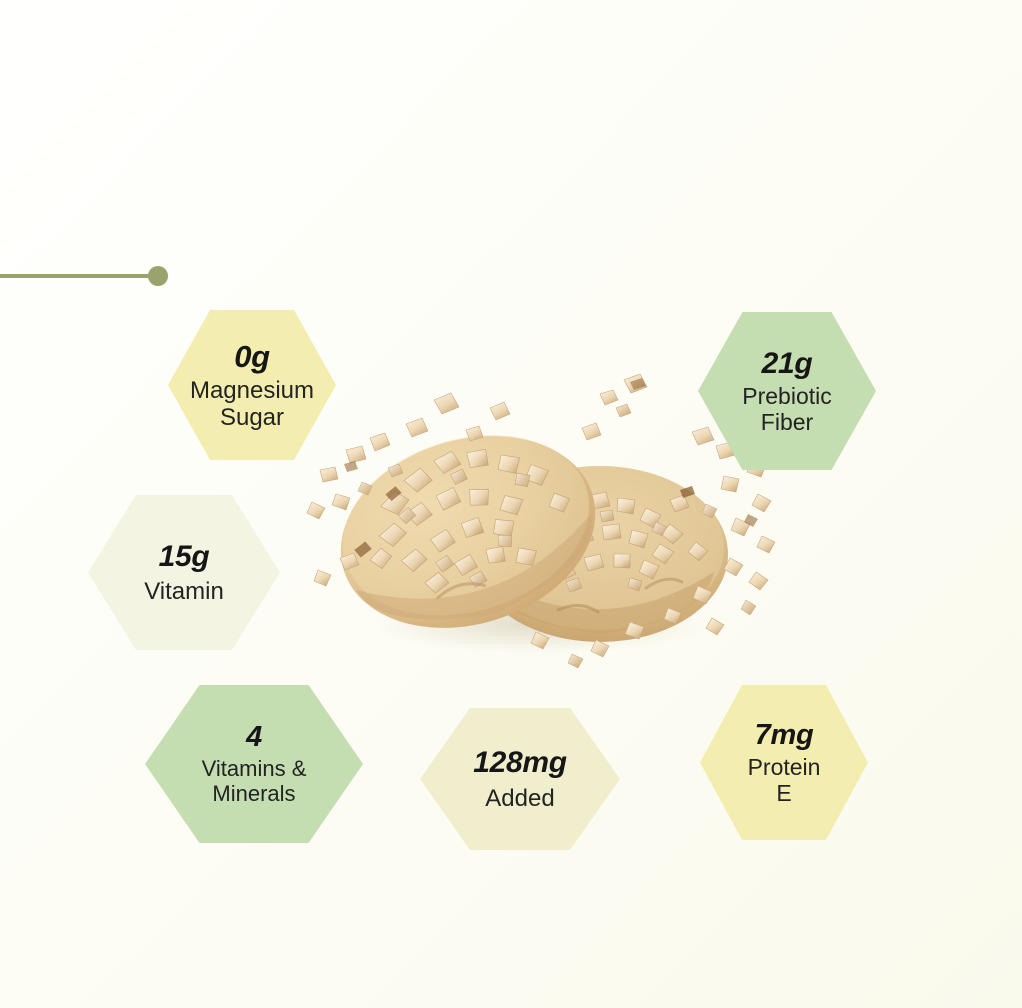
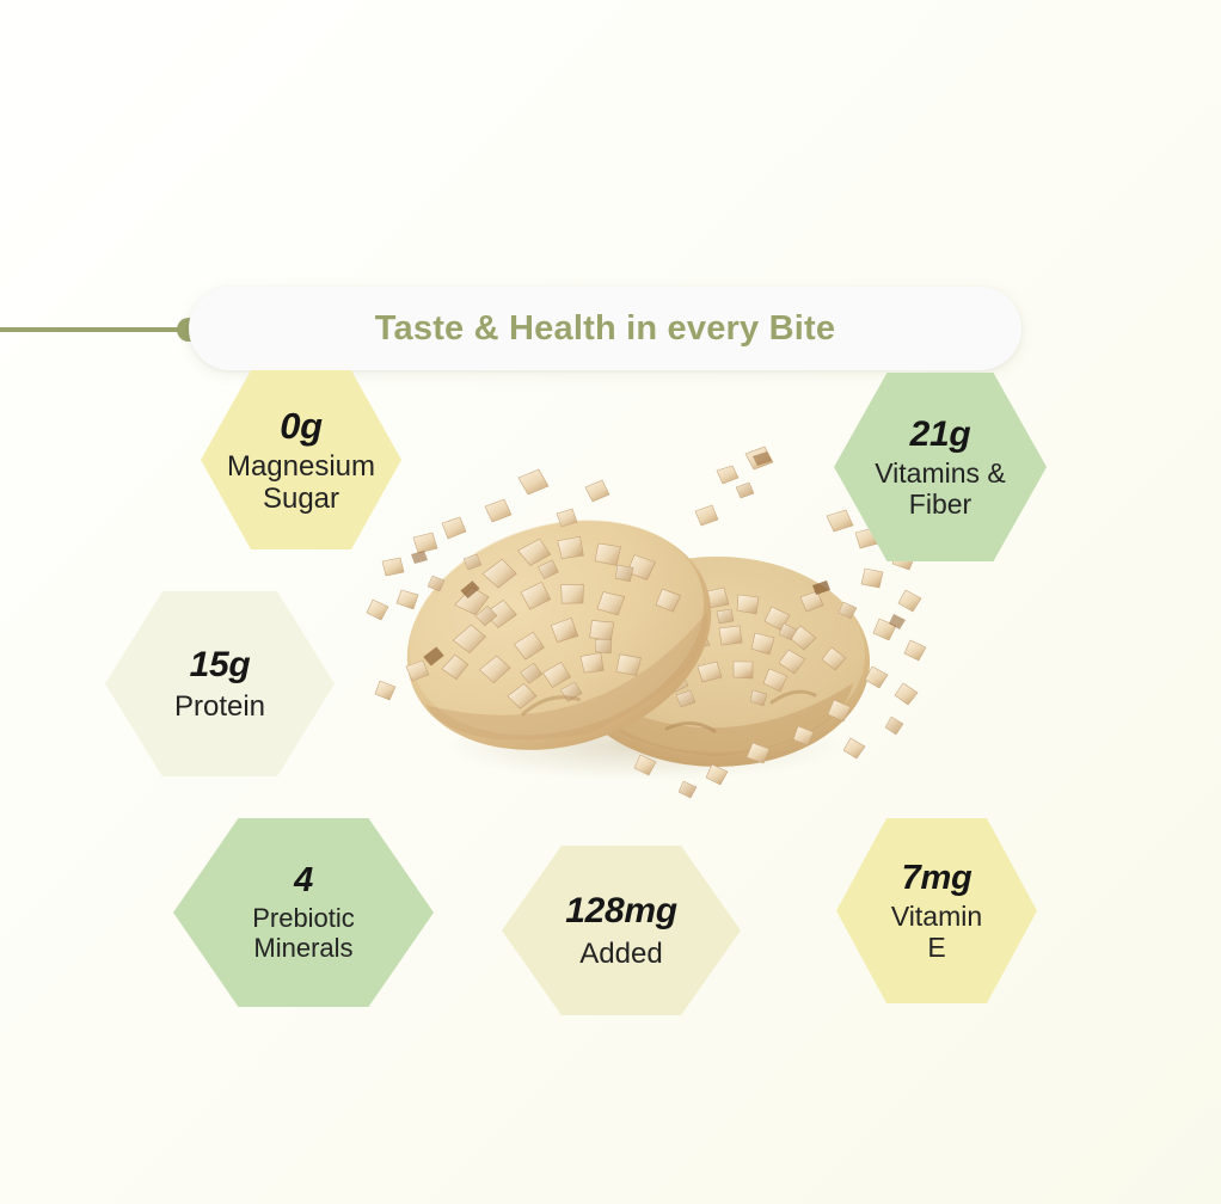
+ Taste & Health in every Bite
  0g
  Magnesium
  Sugar
  21g
- Prebiotic
+ Vitamins &
  Fiber
  15g
- Vitamin
+ Protein
  4
- Vitamins &
+ Prebiotic
  Minerals
  128mg
  Added
  7mg
- Protein
+ Vitamin
  E
